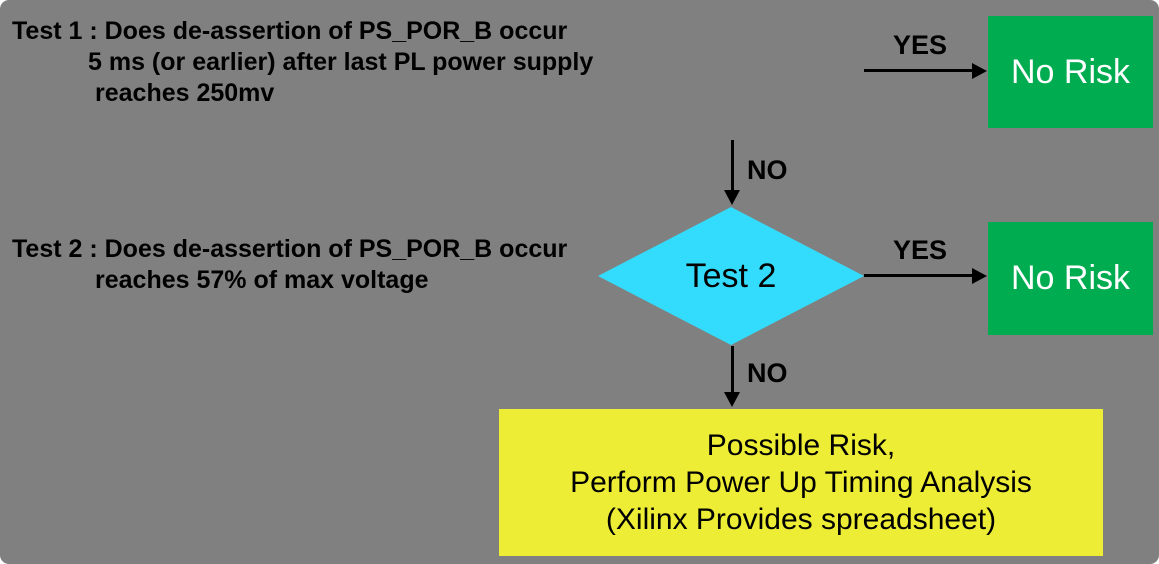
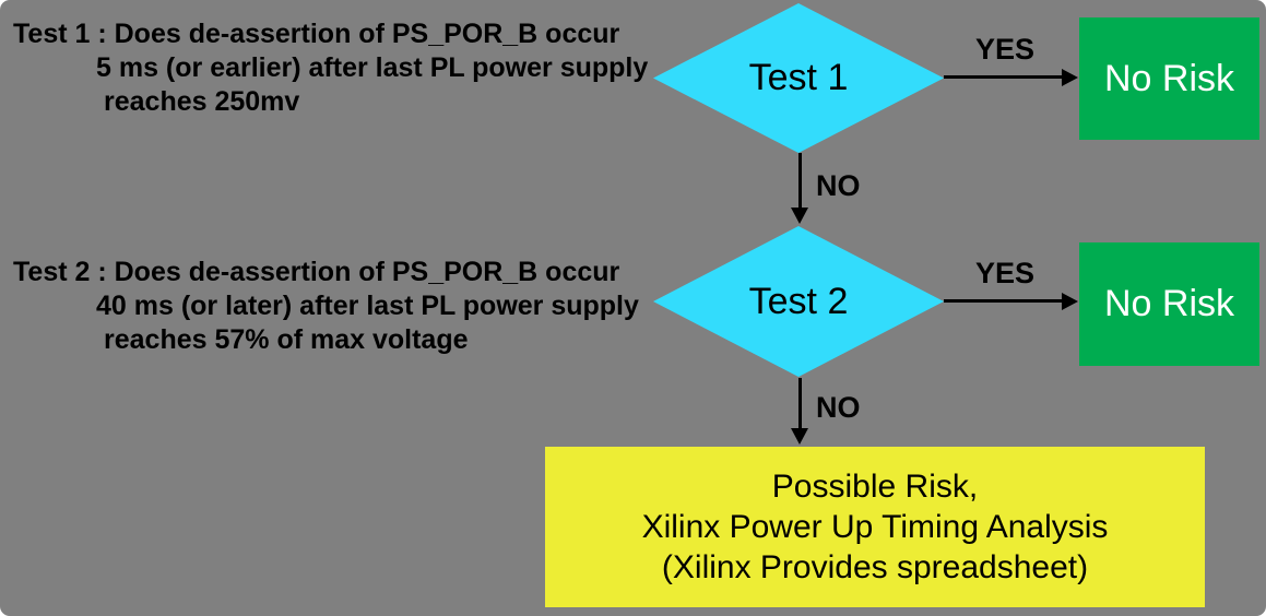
  Test 1 : Does de-assertion of PS_POR_B occur
  5 ms (or earlier) after last PL power supply
  reaches 250mv
  Test 2 : Does de-assertion of PS_POR_B occur
+ 40 ms (or later) after last PL power supply
  reaches 57% of max voltage
+ Test 1
  YES
  No Risk
  NO
  Test 2
  YES
  No Risk
  NO
  Possible Risk,
- Perform Power Up Timing Analysis
+ Xilinx Power Up Timing Analysis
  (Xilinx Provides spreadsheet)
